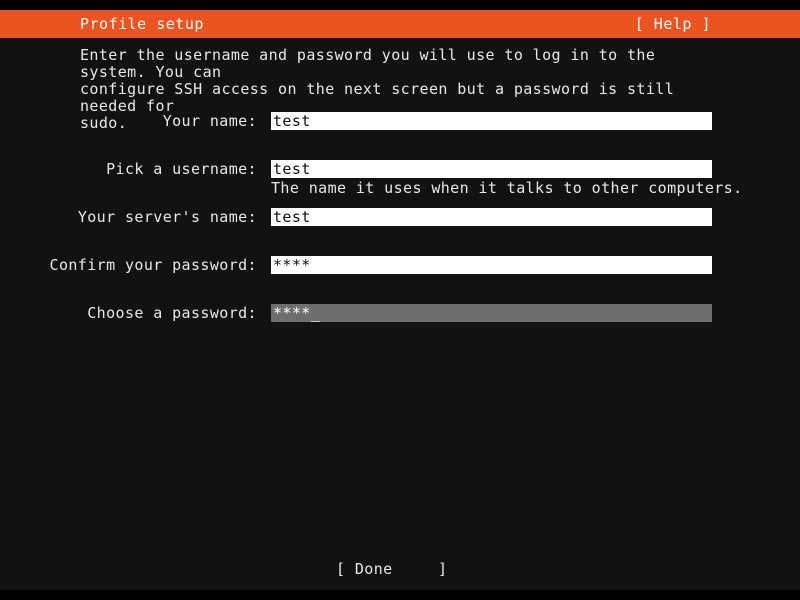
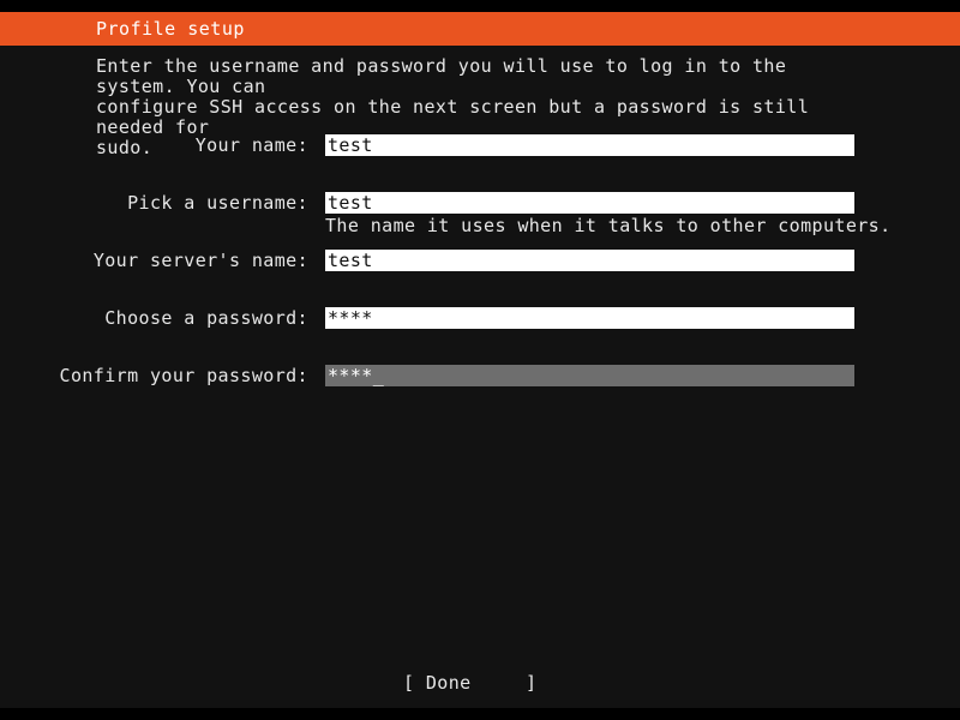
  Profile setup
- [ Help ]
  Enter the username and password you will use to log in to the system. You can
  configure SSH access on the next screen but a password is still needed for
  sudo.
  Your name:
  test
  Pick a username:
  test
  The name it uses when it talks to other computers.
  Your server's name:
  test
- Confirm your password:
+ Choose a password:
  ****
- Choose a password:
+ Confirm your password:
  ****_
  [ Done
  ]
